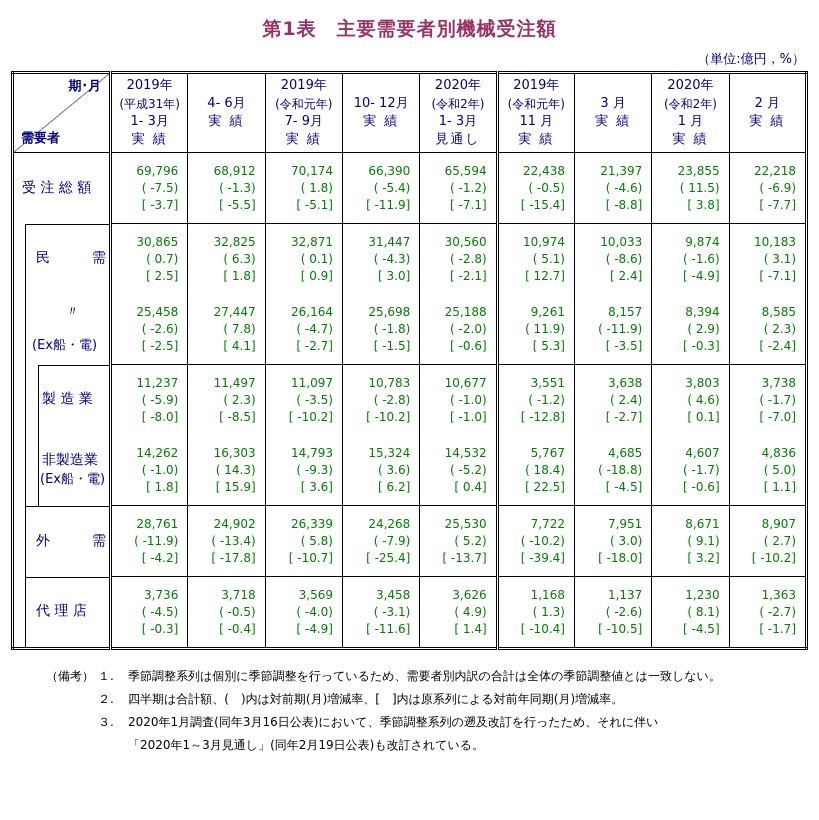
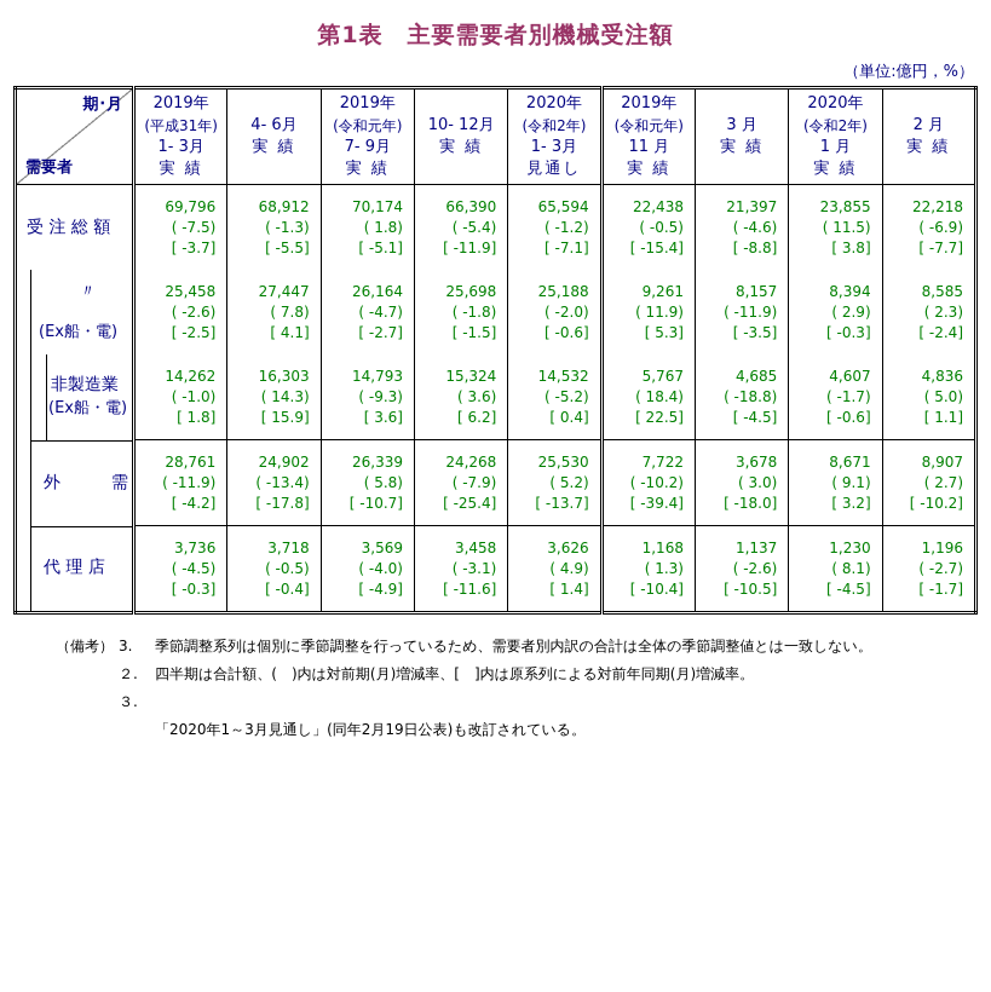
  第1表 主要需要者別機械受注額
  （単位:億円，%）
  期･月 需要者	2019年(平成31年)1- 3月実 績	4- 6月実 績	2019年(令和元年)7- 9月実 績	10- 12月実 績	2020年(令和2年)1- 3月見通し	2019年(令和元年)11 月実 績	3 月実 績	2020年(令和2年)1 月実 績	2 月実 績
  受 注 総 額	69,796( -7.5)[ -3.7]	68,912( -1.3)[ -5.5]	70,174( 1.8)[ -5.1]	66,390( -5.4)[ -11.9]	65,594( -1.2)[ -7.1]	22,438( -0.5)[ -15.4]	21,397( -4.6)[ -8.8]	23,855( 11.5)[ 3.8]	22,218( -6.9)[ -7.7]
- 民 需	30,865( 0.7)[ 2.5]	32,825( 6.3)[ 1.8]	32,871( 0.1)[ 0.9]	31,447( -4.3)[ 3.0]	30,560( -2.8)[ -2.1]	10,974( 5.1)[ 12.7]	10,033( -8.6)[ 2.4]	9,874( -1.6)[ -4.9]	10,183( 3.1)[ -7.1]
  〃(Ex船・電)	25,458( -2.6)[ -2.5]	27,447( 7.8)[ 4.1]	26,164( -4.7)[ -2.7]	25,698( -1.8)[ -1.5]	25,188( -2.0)[ -0.6]	9,261( 11.9)[ 5.3]	8,157( -11.9)[ -3.5]	8,394( 2.9)[ -0.3]	8,585( 2.3)[ -2.4]
- 製 造 業	11,237( -5.9)[ -8.0]	11,497( 2.3)[ -8.5]	11,097( -3.5)[ -10.2]	10,783( -2.8)[ -10.2]	10,677( -1.0)[ -1.0]	3,551( -1.2)[ -12.8]	3,638( 2.4)[ -2.7]	3,803( 4.6)[ 0.1]	3,738( -1.7)[ -7.0]
  非製造業(Ex船・電)	14,262( -1.0)[ 1.8]	16,303( 14.3)[ 15.9]	14,793( -9.3)[ 3.6]	15,324( 3.6)[ 6.2]	14,532( -5.2)[ 0.4]	5,767( 18.4)[ 22.5]	4,685( -18.8)[ -4.5]	4,607( -1.7)[ -0.6]	4,836( 5.0)[ 1.1]
- 外 需	28,761( -11.9)[ -4.2]	24,902( -13.4)[ -17.8]	26,339( 5.8)[ -10.7]	24,268( -7.9)[ -25.4]	25,530( 5.2)[ -13.7]	7,722( -10.2)[ -39.4]	7,951( 3.0)[ -18.0]	8,671( 9.1)[ 3.2]	8,907( 2.7)[ -10.2]
+ 外 需	28,761( -11.9)[ -4.2]	24,902( -13.4)[ -17.8]	26,339( 5.8)[ -10.7]	24,268( -7.9)[ -25.4]	25,530( 5.2)[ -13.7]	7,722( -10.2)[ -39.4]	3,678( 3.0)[ -18.0]	8,671( 9.1)[ 3.2]	8,907( 2.7)[ -10.2]
- 代 理 店	3,736( -4.5)[ -0.3]	3,718( -0.5)[ -0.4]	3,569( -4.0)[ -4.9]	3,458( -3.1)[ -11.6]	3,626( 4.9)[ 1.4]	1,168( 1.3)[ -10.4]	1,137( -2.6)[ -10.5]	1,230( 8.1)[ -4.5]	1,363( -2.7)[ -1.7]
+ 代 理 店	3,736( -4.5)[ -0.3]	3,718( -0.5)[ -0.4]	3,569( -4.0)[ -4.9]	3,458( -3.1)[ -11.6]	3,626( 4.9)[ 1.4]	1,168( 1.3)[ -10.4]	1,137( -2.6)[ -10.5]	1,230( 8.1)[ -4.5]	1,196( -2.7)[ -1.7]
  （備考）
- １.
+ 3.
  季節調整系列は個別に季節調整を行っているため、需要者別内訳の合計は全体の季節調整値とは一致しない。
  ２.
  四半期は合計額、( )内は対前期(月)増減率、[ ]内は原系列による対前年同期(月)増減率。
  ３.
- 2020年1月調査(同年3月16日公表)において、季節調整系列の遡及改訂を行ったため、それに伴い
  「2020年1～3月見通し」(同年2月19日公表)も改訂されている。
